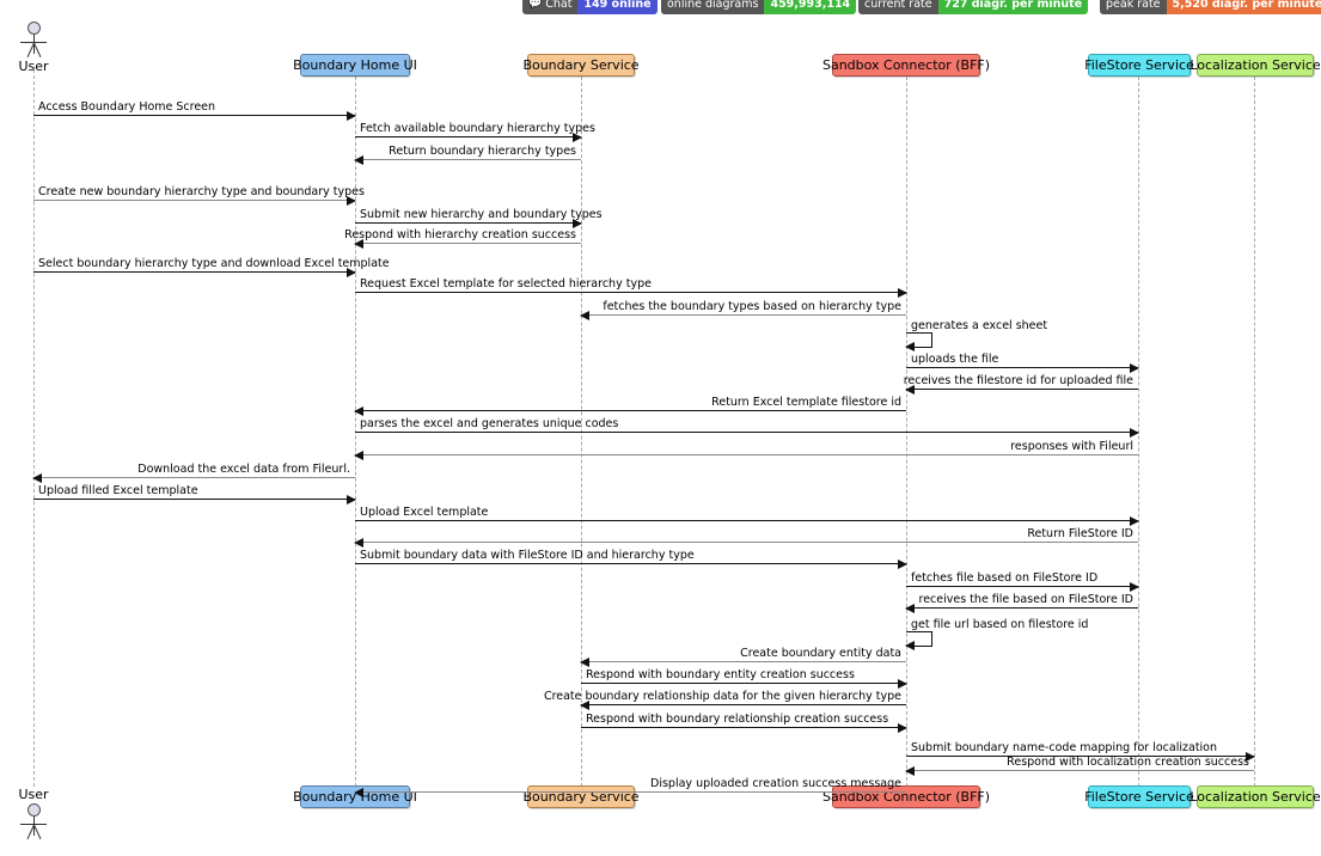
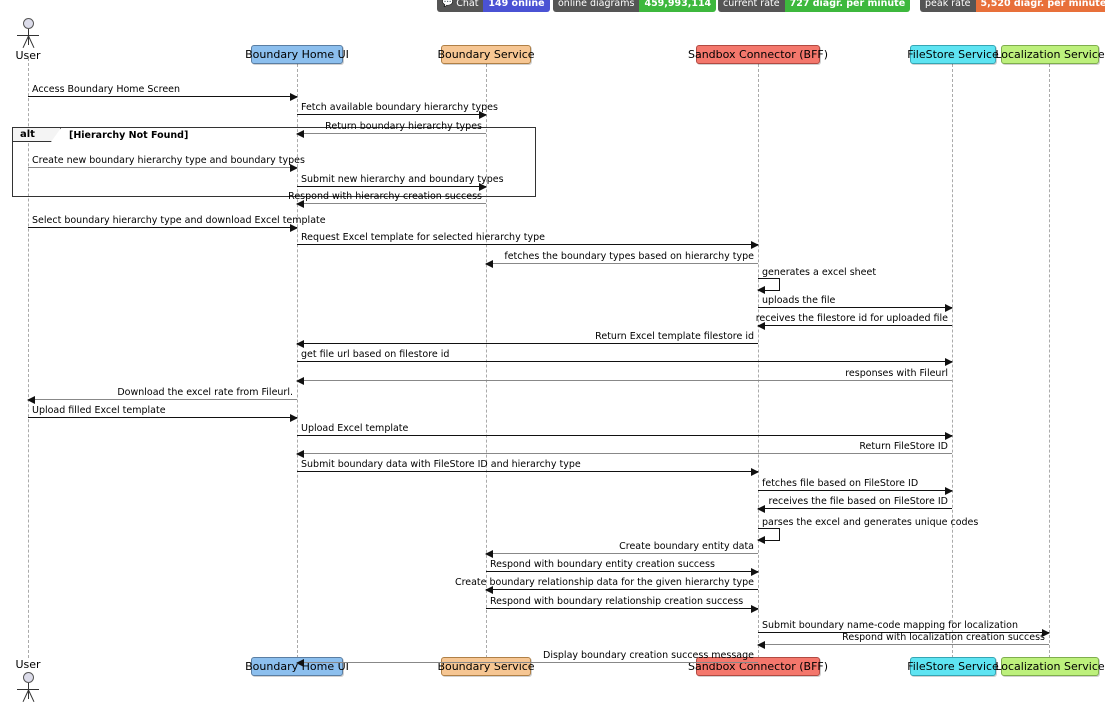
  💬
  Chat
  149 online
  online diagrams
  459,993,114
  current rate
  727 diagr. per minute
  peak rate
  5,520 diagr. per minute
  User
  User
  Boundary Home UI
  Boundary Service
  Sandbox Connector (BFF)
  FileStore Service
  Localization Service
  Boundary Home UI
  Boundary Service
  Sandbox Connector (BFF)
  FileStore Service
  Localization Service
+ alt
+ [Hierarchy Not Found]
  Access Boundary Home Screen
  Fetch available boundary hierarchy types
  Return boundary hierarchy types
  Create new boundary hierarchy type and boundary types
  Submit new hierarchy and boundary types
  Respond with hierarchy creation success
  Select boundary hierarchy type and download Excel template
  Request Excel template for selected hierarchy type
  fetches the boundary types based on hierarchy type
  generates a excel sheet
  uploads the file
  receives the filestore id for uploaded file
  Return Excel template filestore id
- parses the excel and generates unique codes
+ get file url based on filestore id
  responses with Fileurl
- Download the excel data from Fileurl.
+ Download the excel rate from Fileurl.
  Upload filled Excel template
  Upload Excel template
  Return FileStore ID
  Submit boundary data with FileStore ID and hierarchy type
  fetches file based on FileStore ID
  receives the file based on FileStore ID
- get file url based on filestore id
+ parses the excel and generates unique codes
  Create boundary entity data
  Respond with boundary entity creation success
  Create boundary relationship data for the given hierarchy type
  Respond with boundary relationship creation success
  Submit boundary name-code mapping for localization
  Respond with localization creation success
- Display uploaded creation success message
+ Display boundary creation success message
